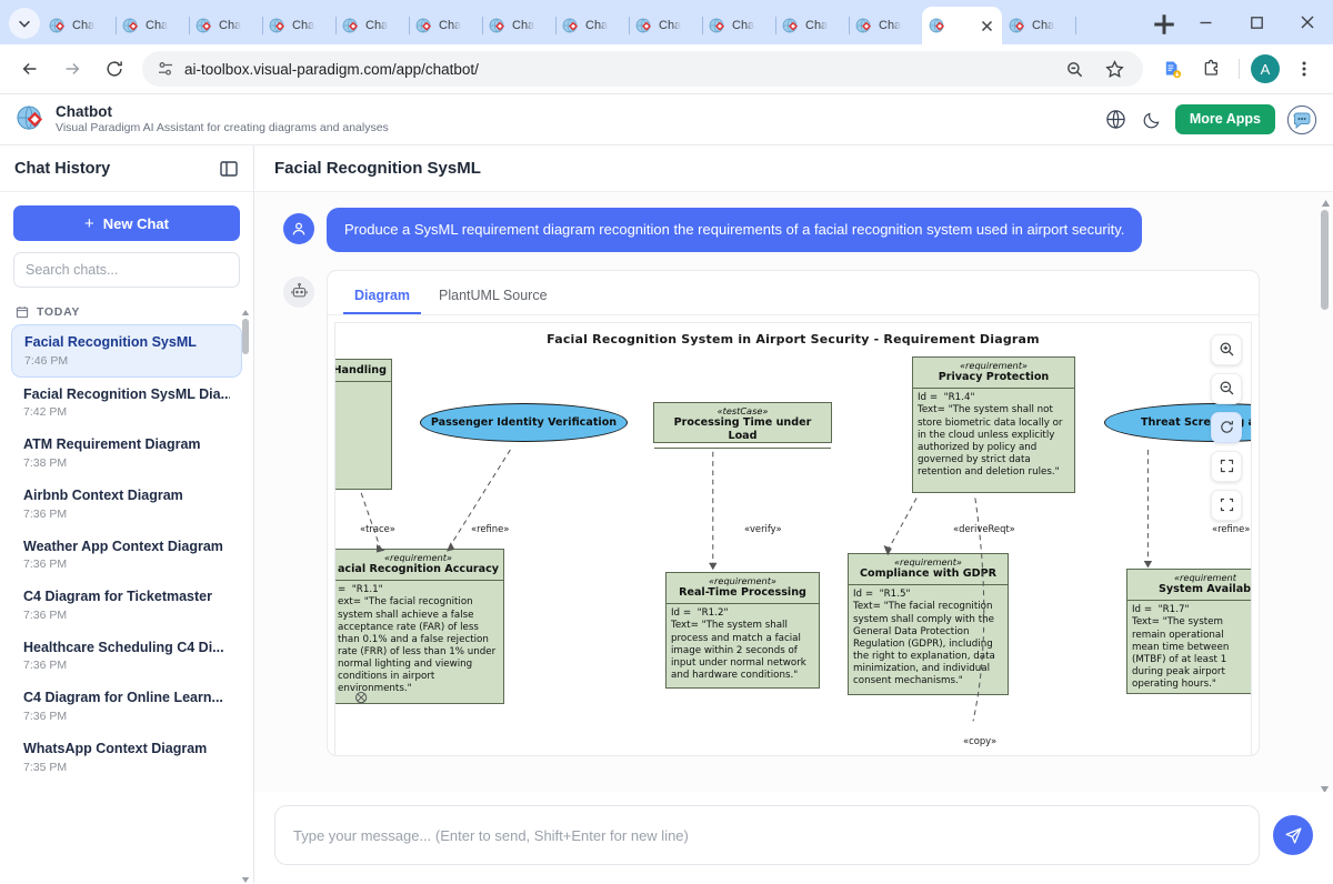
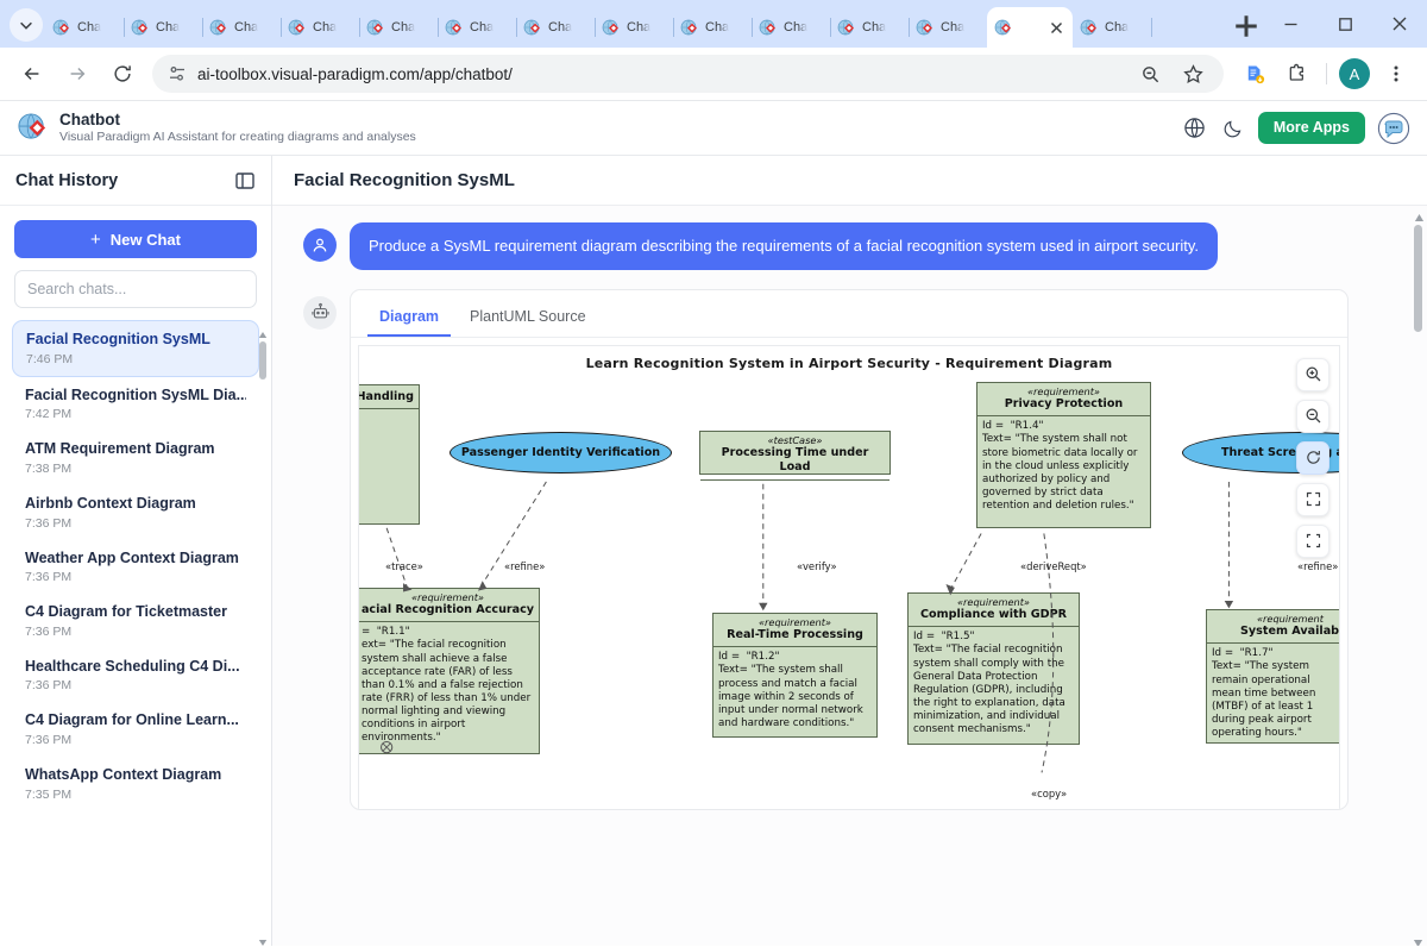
  Cha
  Cha
  Cha
  Cha
  Cha
  Cha
  Cha
  Cha
  Cha
  Cha
  Cha
  Cha
  Cha
  ai-toolbox.visual-paradigm.com/app/chatbot/
  A
  Chatbot
  Visual Paradigm AI Assistant for creating diagrams and analyses
  More Apps
  Chat History
  +
  New Chat
  Search chats...
- TODAY
  Facial Recognition SysML
  7:46 PM
  Facial Recognition SysML Dia..
  7:42 PM
  ATM Requirement Diagram
  7:38 PM
  Airbnb Context Diagram
  7:36 PM
  Weather App Context Diagram
  7:36 PM
  C4 Diagram for Ticketmaster
  7:36 PM
  Healthcare Scheduling C4 Di...
  7:36 PM
  C4 Diagram for Online Learn...
  7:36 PM
  WhatsApp Context Diagram
  7:35 PM
  Facial Recognition SysML
- Produce a SysML requirement diagram recognition the requirements of a facial recognition system used in airport security.
+ Produce a SysML requirement diagram describing the requirements of a facial recognition system used in airport security.
  Diagram
  PlantUML Source
- Facial Recognition System in Airport Security - Requirement Diagram
+ Learn Recognition System in Airport Security - Requirement Diagram
  Handling
  Passenger Identity Verification
  «testCase»
  Processing Time under Load
  «requirement»
  Privacy Protection
  Id = "R1.4"
  Text= "The system shall not store biometric data locally or in the cloud unless explicitly authorized by policy and governed by strict data retention and deletion rules."
  «requirement»
  acial Recognition Accuracy
  = "R1.1"
  ext= "The facial recognition system shall achieve a false acceptance rate (FAR) of less than 0.1% and a false rejection rate (FRR) of less than 1% under normal lighting and viewing conditions in airport environments."
  «requirement»
  Real-Time Processing
  Id = "R1.2"
  Text= "The system shall process and match a facial image within 2 seconds of input under normal network and hardware conditions."
  «requirement»
  Compliance with GDPR
  Id = "R1.5"
  Text= "The facial recognition system shall comply with the General Data Protection Regulation (GDPR), including the right to explanation, dta minimization, and individual consent mechanisms."
  «requirement
  System Availab
  Id = "R1.7"
  Text= "The system
  remain operational
  mean time between
  (MTBF) of at least 1
  during peak airport
  operating hours."
  «trace»
  «refine»
  «verify»
  «deriveReqt»
  «copy»
  «refine»
- Type your message... (Enter to send, Shift+Enter for new line)
